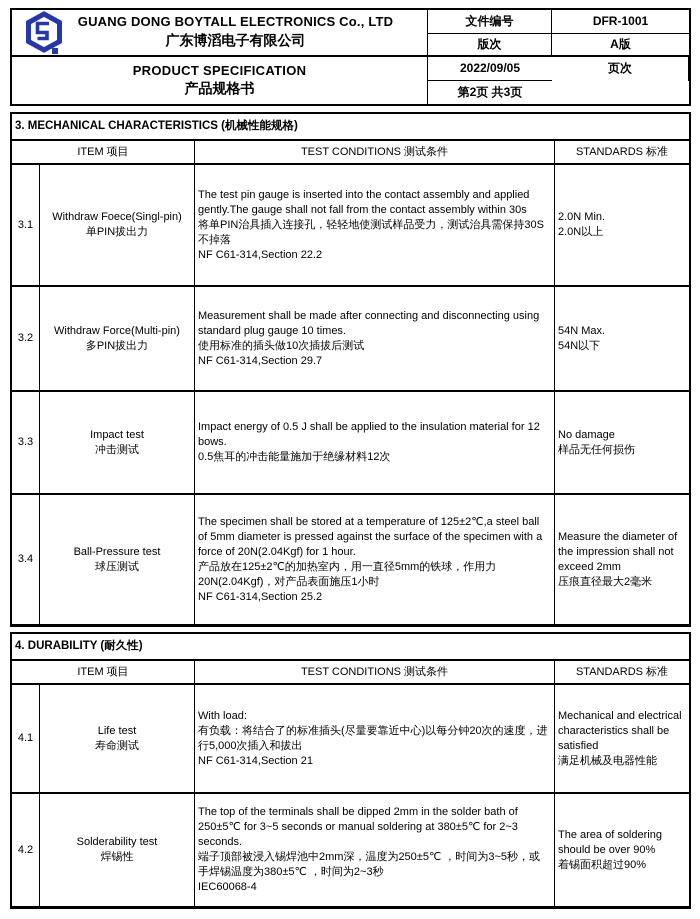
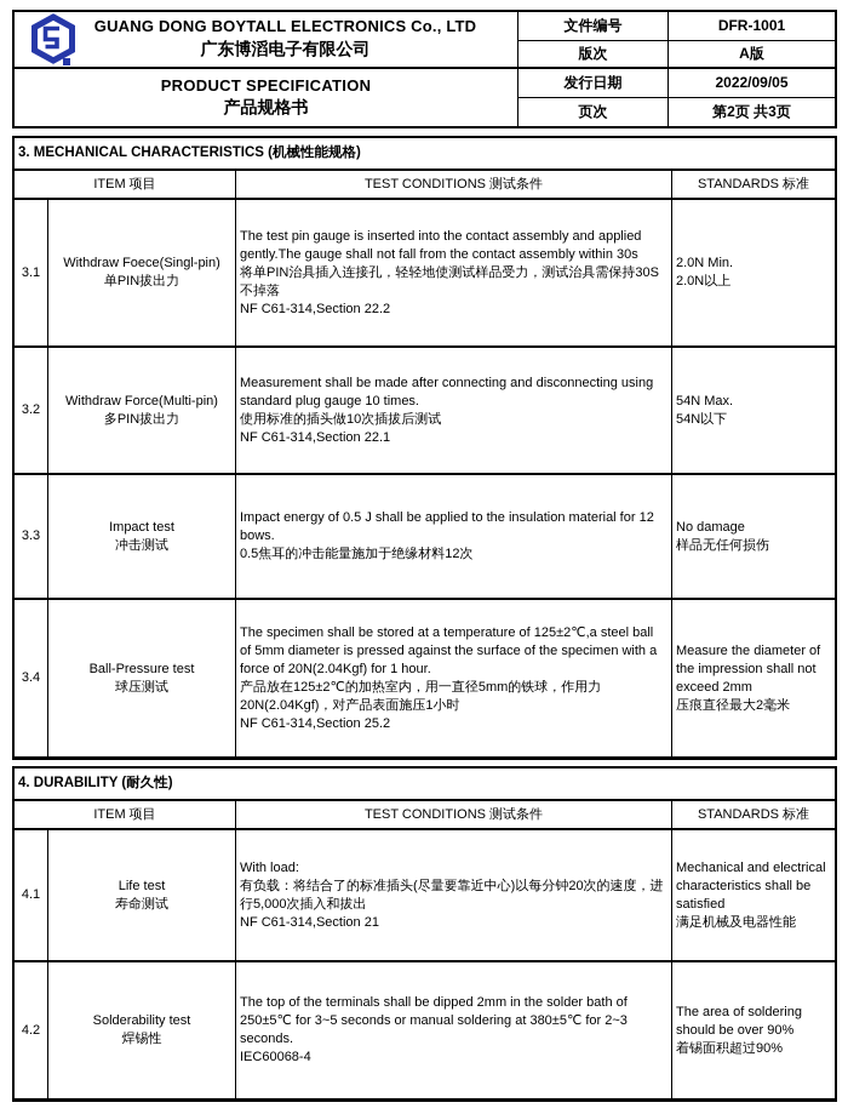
  GUANG DONG BOYTALL ELECTRONICS Co., LTD
  广东博滔电子有限公司
  文件编号
  DFR-1001
  版次
  A版
  PRODUCT SPECIFICATION
  产品规格书
+ 发行日期
  2022/09/05
  页次
  第2页 共3页
  3. MECHANICAL CHARACTERISTICS (机械性能规格)
  ITEM 项目
  TEST CONDITIONS 测试条件
  STANDARDS 标准
  3.1
  Withdraw Foece(Singl-pin)
  单PIN拔出力
  The test pin gauge is inserted into the contact assembly and applied gently.The gauge shall not fall from the contact assembly within 30s
  将单PIN治具插入连接孔，轻轻地使测试样品受力，测试治具需保持30S不掉落
  NF C61-314,Section 22.2
  2.0N Min.
  2.0N以上
  3.2
  Withdraw Force(Multi-pin)
  多PIN拔出力
  Measurement shall be made after connecting and disconnecting using standard plug gauge 10 times.
  使用标准的插头做10次插拔后测试
- NF C61-314,Section 29.7
+ NF C61-314,Section 22.1
  54N Max.
  54N以下
  3.3
  Impact test
  冲击测试
  Impact energy of 0.5 J shall be applied to the insulation material for 12 bows.
  0.5焦耳的冲击能量施加于绝缘材料12次
  No damage
  样品无任何损伤
  3.4
  Ball-Pressure test
  球压测试
  The specimen shall be stored at a temperature of 125±2℃,a steel ball of 5mm diameter is pressed against the surface of the specimen with a force of 20N(2.04Kgf) for 1 hour.
  产品放在125±2℃的加热室内，用一直径5mm的铁球，作用力20N(2.04Kgf)，对产品表面施压1小时
  NF C61-314,Section 25.2
  Measure the diameter of the impression shall not exceed 2mm
  压痕直径最大2毫米
  4. DURABILITY (耐久性)
  ITEM 项目
  TEST CONDITIONS 测试条件
  STANDARDS 标准
  4.1
  Life test
  寿命测试
  With load:
  有负载：将结合了的标准插头(尽量要靠近中心)以每分钟20次的速度，进行5,000次插入和拔出
  NF C61-314,Section 21
  Mechanical and electrical characteristics shall be satisfied
  满足机械及电器性能
  4.2
  Solderability test
  焊锡性
  The top of the terminals shall be dipped 2mm in the solder bath of 250±5℃ for 3~5 seconds or manual soldering at 380±5℃ for 2~3 seconds.
- 端子顶部被浸入锡焊池中2mm深，温度为250±5℃ ，时间为3~5秒，或手焊锡温度为380±5℃ ，时间为2~3秒
  IEC60068-4
  The area of soldering should be over 90%
  着锡面积超过90%
